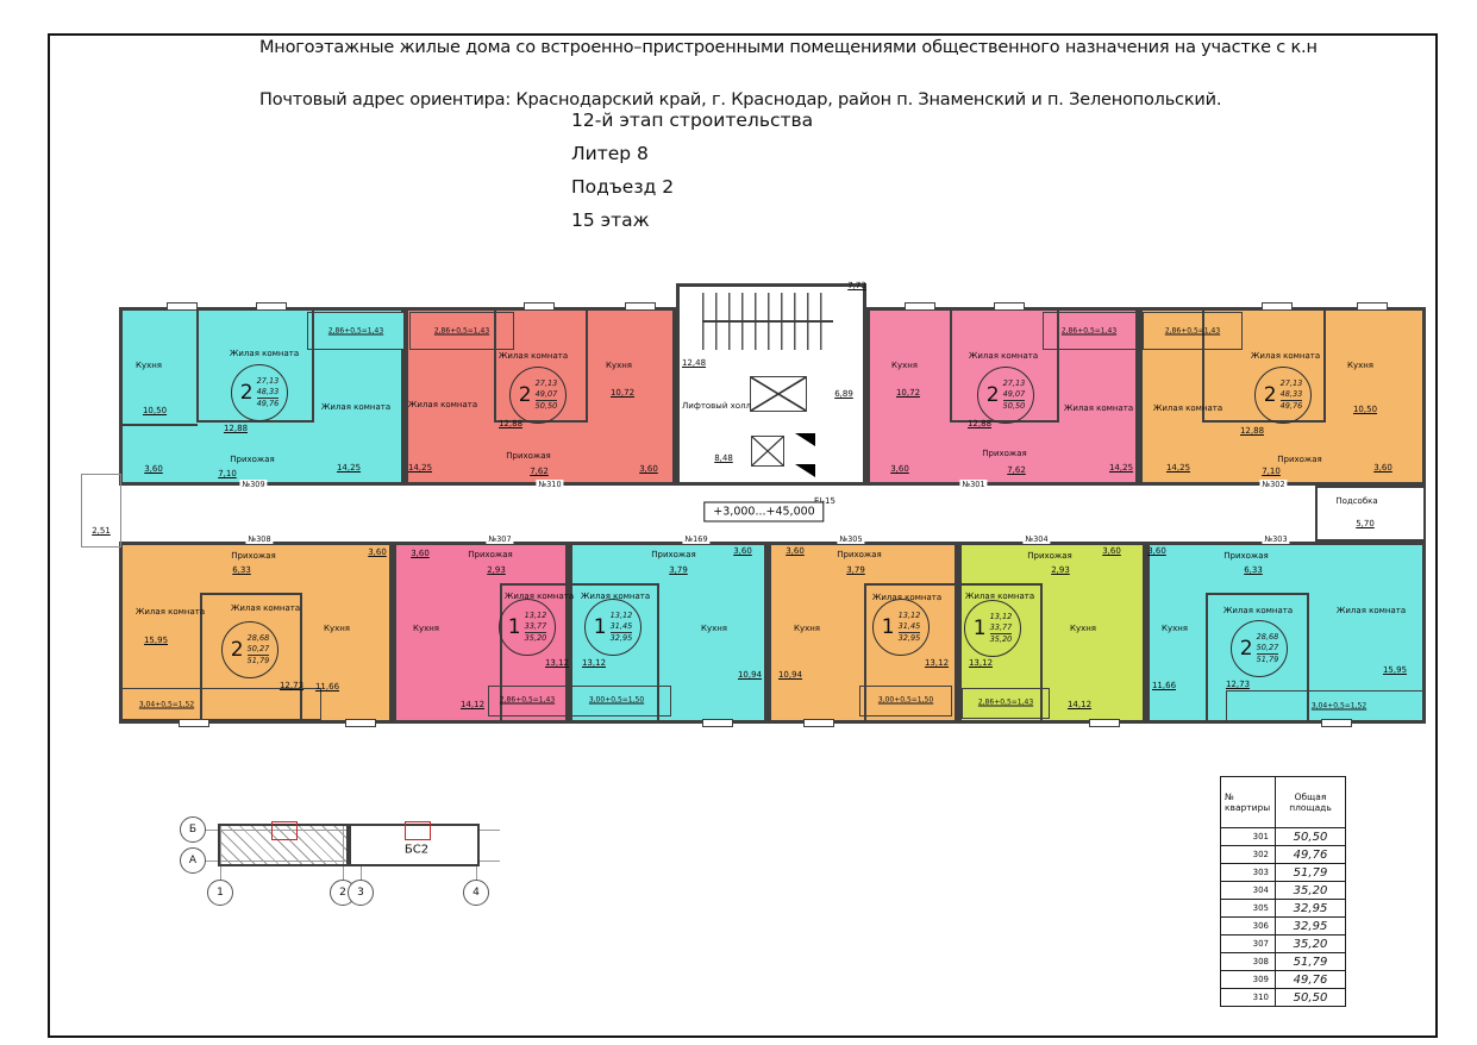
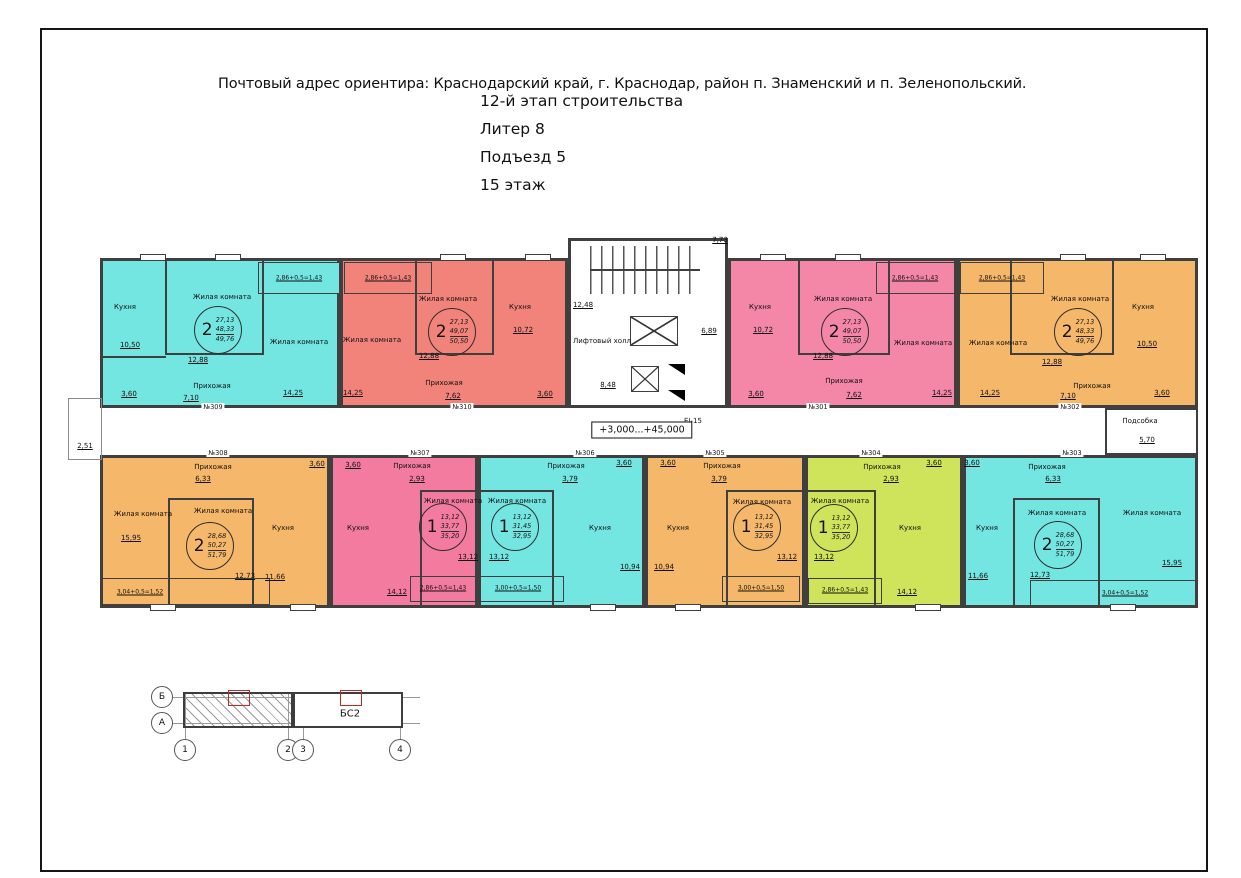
- Многоэтажные жилые дома со встроенно–пристроенными помещениями общественного назначения на участке с к.н
  Почтовый адрес ориентира: Краснодарский край, г. Краснодар, район п. Знаменский и п. Зеленопольский.
  12-й этап строительства
  Литер 8
- Подъезд 2
+ Подъезд 5
  15 этаж
  12,48
  Лифтовый холл
  8,48
  7,73
  6,89
  +3,000...+45,000
  2,51
  Подсобка
  5,70
  Кухня
  10,50
  Жилая комната
  12,88
  Жилая комната
  14,25
  Прихожая
  7,10
  3,60
  2
  27,13
  48,33
  49,76
  №309
  Жилая комната
  14,25
  Жилая комната
  12,88
  Кухня
  10,72
  Прихожая
  7,62
  3,60
  2
  27,13
  49,07
  50,50
  №310
  Кухня
  10,72
  Жилая комната
  12,88
  Жилая комната
  14,25
  Прихожая
  7,62
  3,60
  2
  27,13
  49,07
  50,50
  №301
  Жилая комната
  14,25
  Жилая комната
  12,88
  Кухня
  10,50
  Прихожая
  7,10
  3,60
  2
  27,13
  48,33
  49,76
  №302
  Прихожая
  6,33
  3,60
  Жилая комната
  15,95
  Жилая комната
  12,73
  Кухня
  11,66
  2
  28,68
  50,27
  51,79
  №308
  3,60
  Прихожая
  2,93
  Кухня
  14,12
  Жилая комната
  13,12
  1
  13,12
  33,77
  35,20
  №307
  Жилая комната
  13,12
  Кухня
  10,94
  Прихожая
  3,79
  3,60
  1
  13,12
  31,45
  32,95
- №169
+ №306
  3,60
  Прихожая
  3,79
  Кухня
  10,94
  Жилая комната
  13,12
  1
  13,12
  31,45
  32,95
  №305
  Жилая комната
  13,12
  Кухня
  14,12
  Прихожая
  2,93
  3,60
  1
  13,12
  33,77
  35,20
  №304
  Кухня
  11,66
  3,60
  Прихожая
  6,33
  Жилая комната
  12,73
  Жилая комната
  15,95
  2
  28,68
  50,27
  51,79
  №303
  БС2
  Б
  А
  1
  2
  3
  4
- № квартиры	Общая площадь
- 301	50,50
- 302	49,76
- 303	51,79
- 304	35,20
- 305	32,95
- 306	32,95
- 307	35,20
- 308	51,79
- 309	49,76
- 310	50,50
